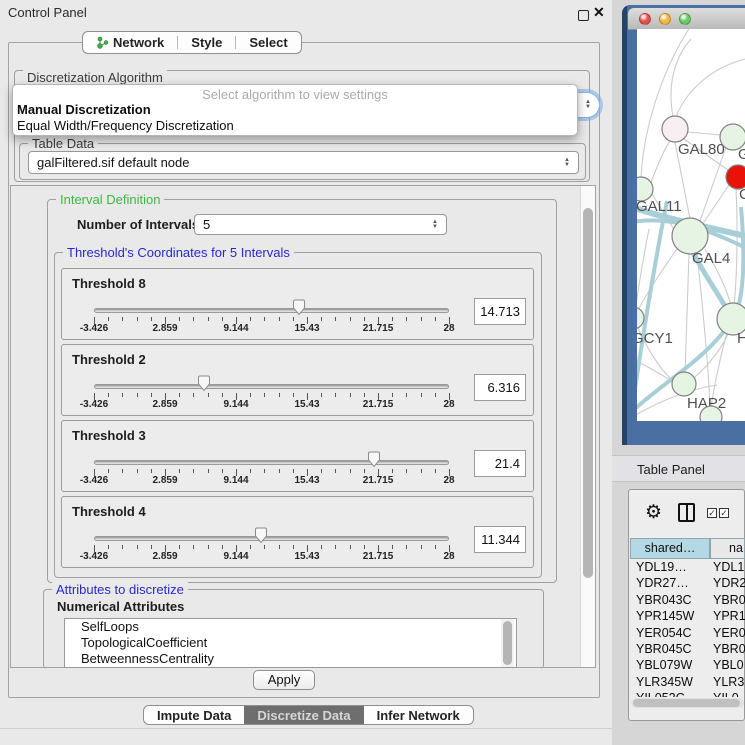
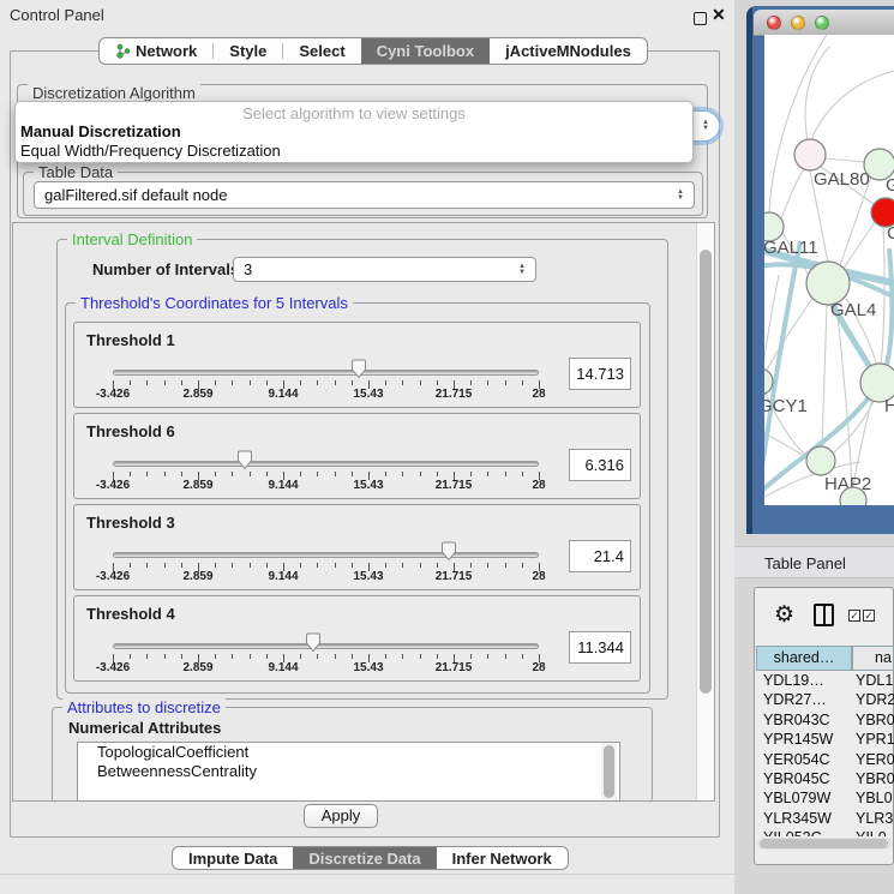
  Control Panel
  ✕
  Network
  Style
  Select
+ Cyni Toolbox
+ jActiveMNodules
  Discretization Algorithm
  Select algorithm to view settings
  Manual Discretization
  Equal Width/Frequency Discretization
  Table Data
  galFiltered.sif default node
  Interval Definition
  Number of Interval
- 5
+ 3
  Threshold's Coordinates for 5 Intervals
- Threshold 8
+ Threshold 1
  -3.426
  2.859
  9.144
  15.43
  21.715
  28
  14.713
- Threshold 2
+ Threshold 6
  -3.426
  2.859
  9.144
  15.43
  21.715
  28
  6.316
  Threshold 3
  -3.426
  2.859
  9.144
  15.43
  21.715
  28
  21.4
  Threshold 4
  -3.426
  2.859
  9.144
  15.43
  21.715
  28
  11.344
  Attributes to discretize
  Numerical Attributes
- SelfLoops
  TopologicalCoefficient
  BetweennessCentrality
  Apply
  Impute Data
  Discretize Data
  Infer Network
  GAL80
  C
  GAL11
  GAL4
  GCY1
  H
  HAP2
  Table Panel
  ⚙
  ✓
  ✓
  shared…
  na
  YDL19…
  YDL1
  YDR27…
  YDR2
  YBR043C
  YBR0
  YPR145W
  YPR1
  YER054C
  YER0
  YBR045C
  YBR0
  YBL079W
  YBL0
  YLR345W
  YLR3
